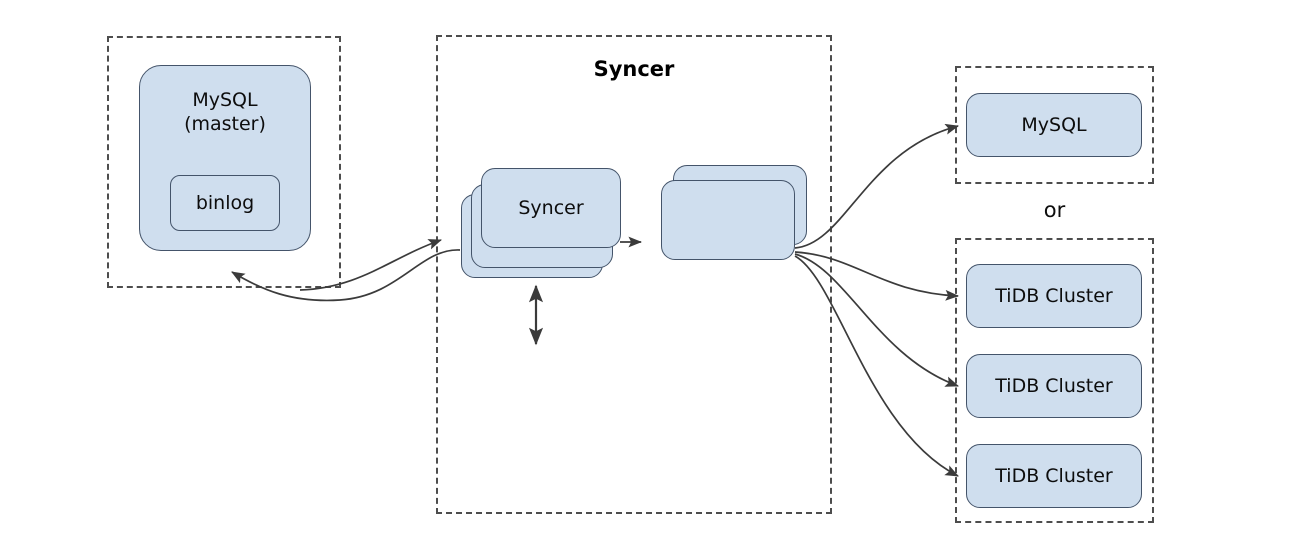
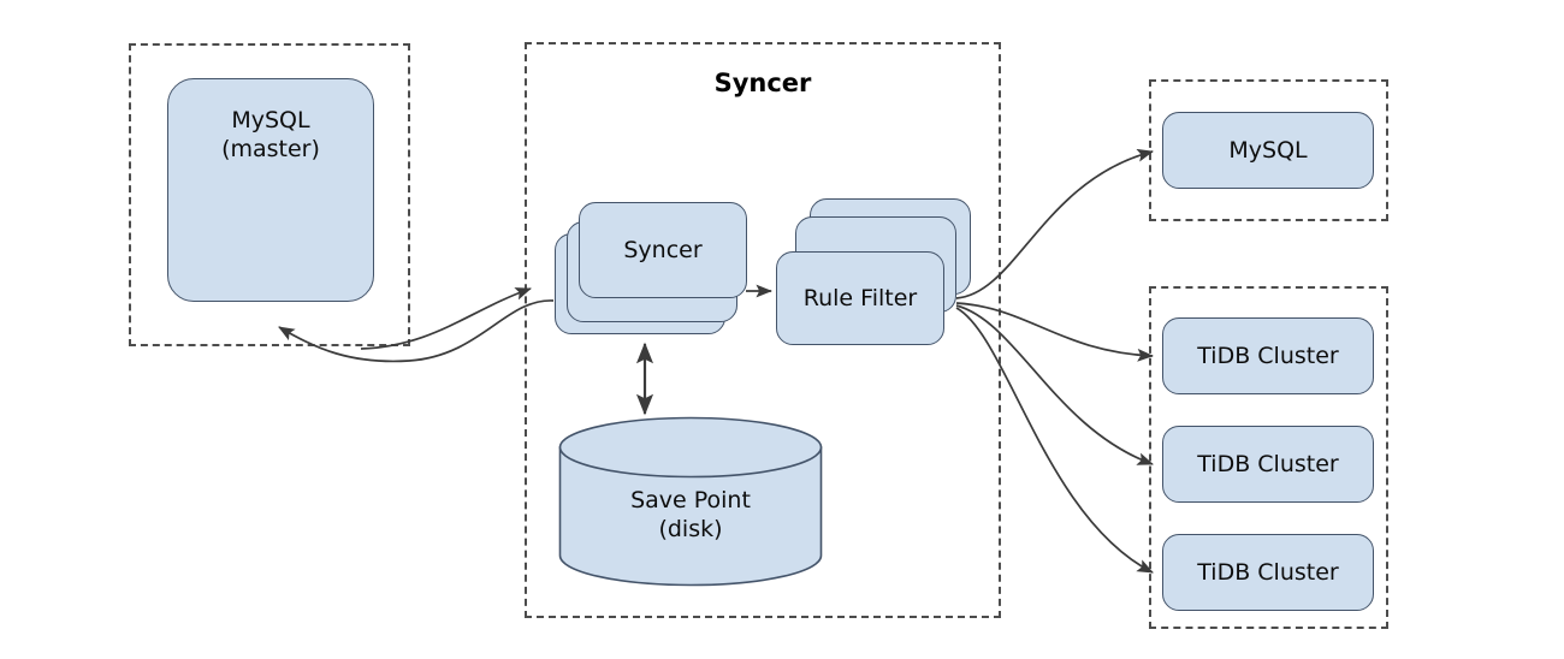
  MySQL
  (master)
- binlog
  Syncer
  Syncer
+ Rule Filter
+ Save Point
+ (disk)
  MySQL
- or
  TiDB Cluster
  TiDB Cluster
  TiDB Cluster
